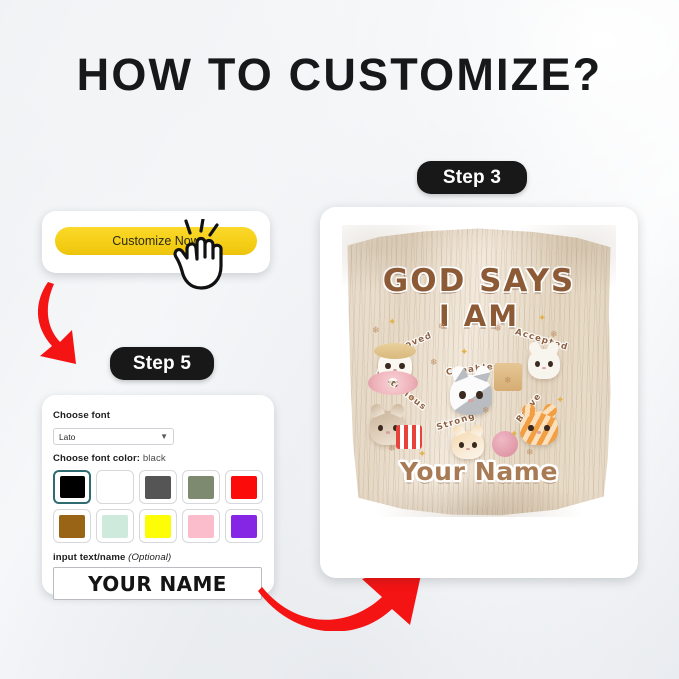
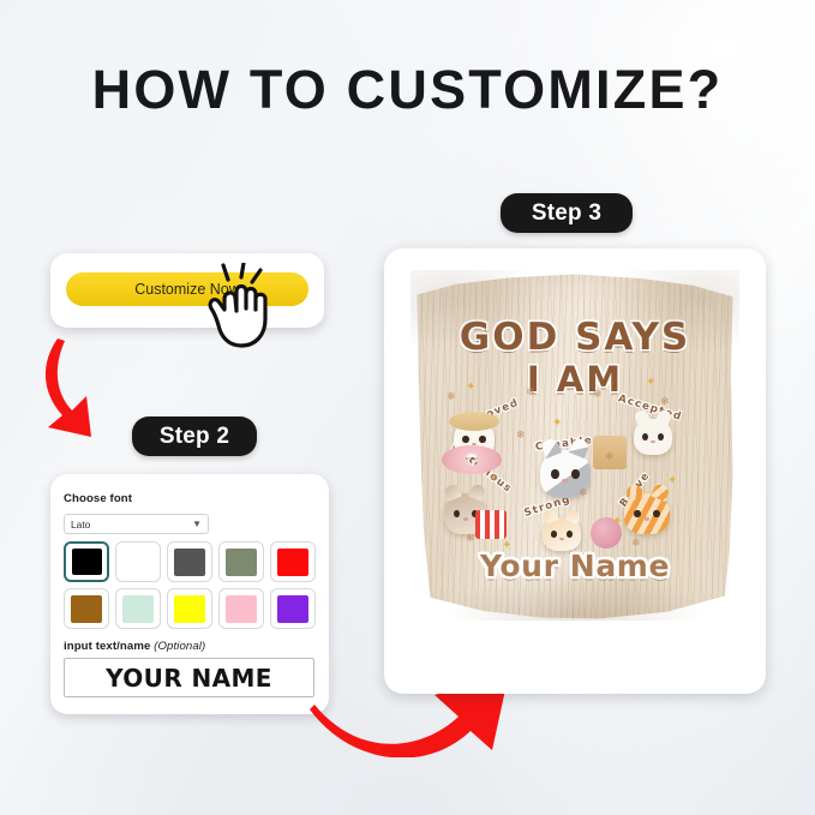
  HOW TO CUSTOMIZE?
- Step 5
+ Step 2
  Step 3
  Customize Now
  Choose font
  Lato
  ▼
- Choose font color: black
  input text/name (Optional)
  YOUR NAME
